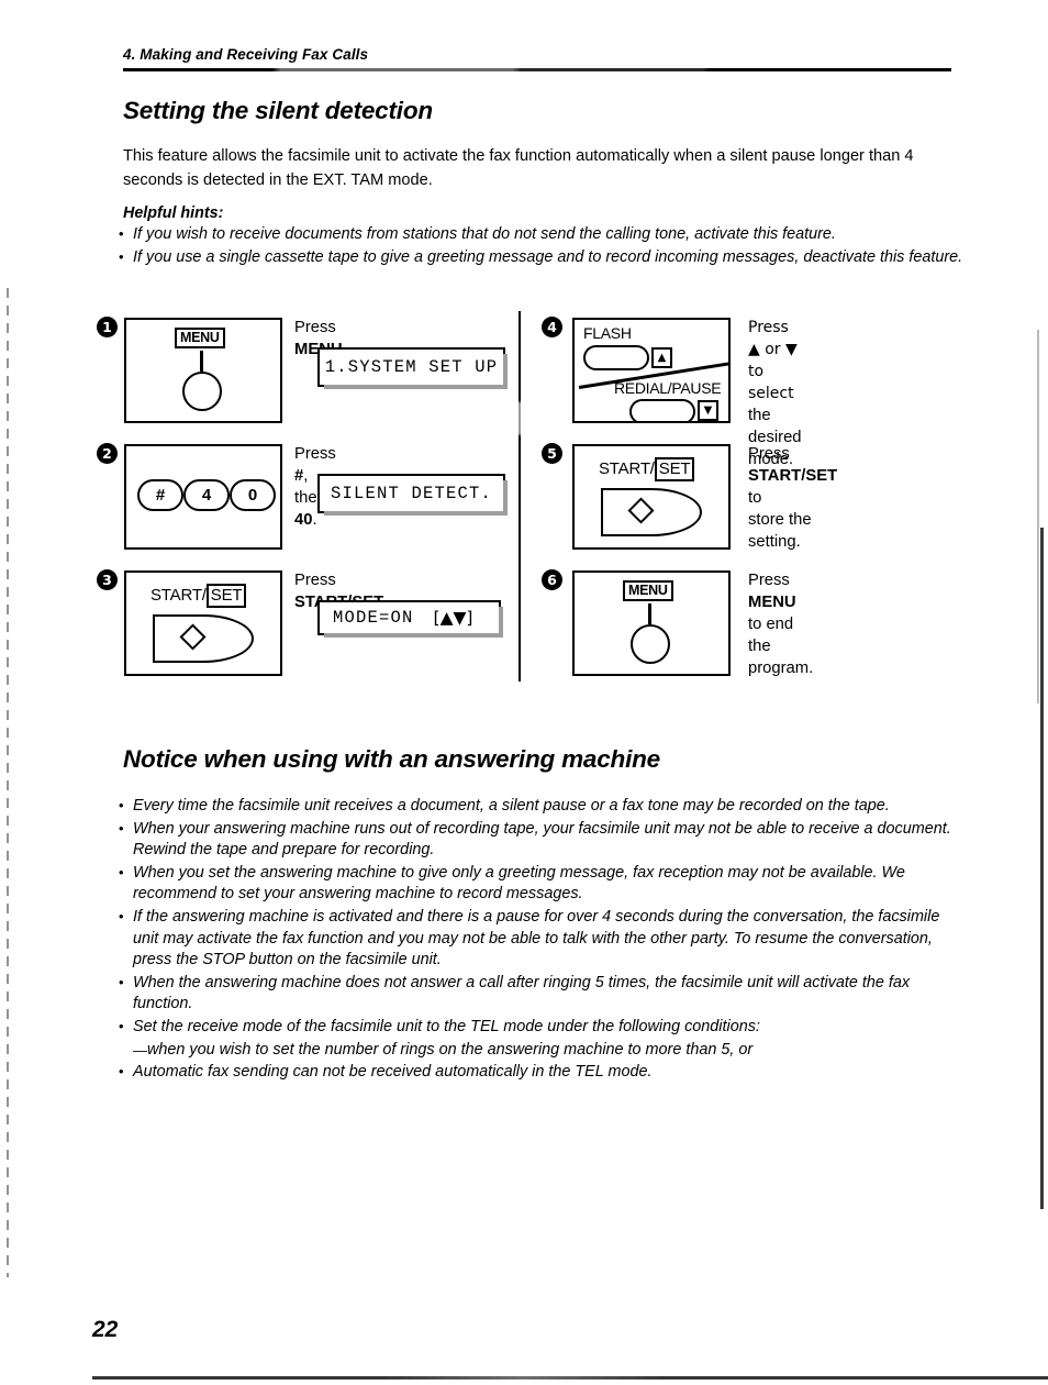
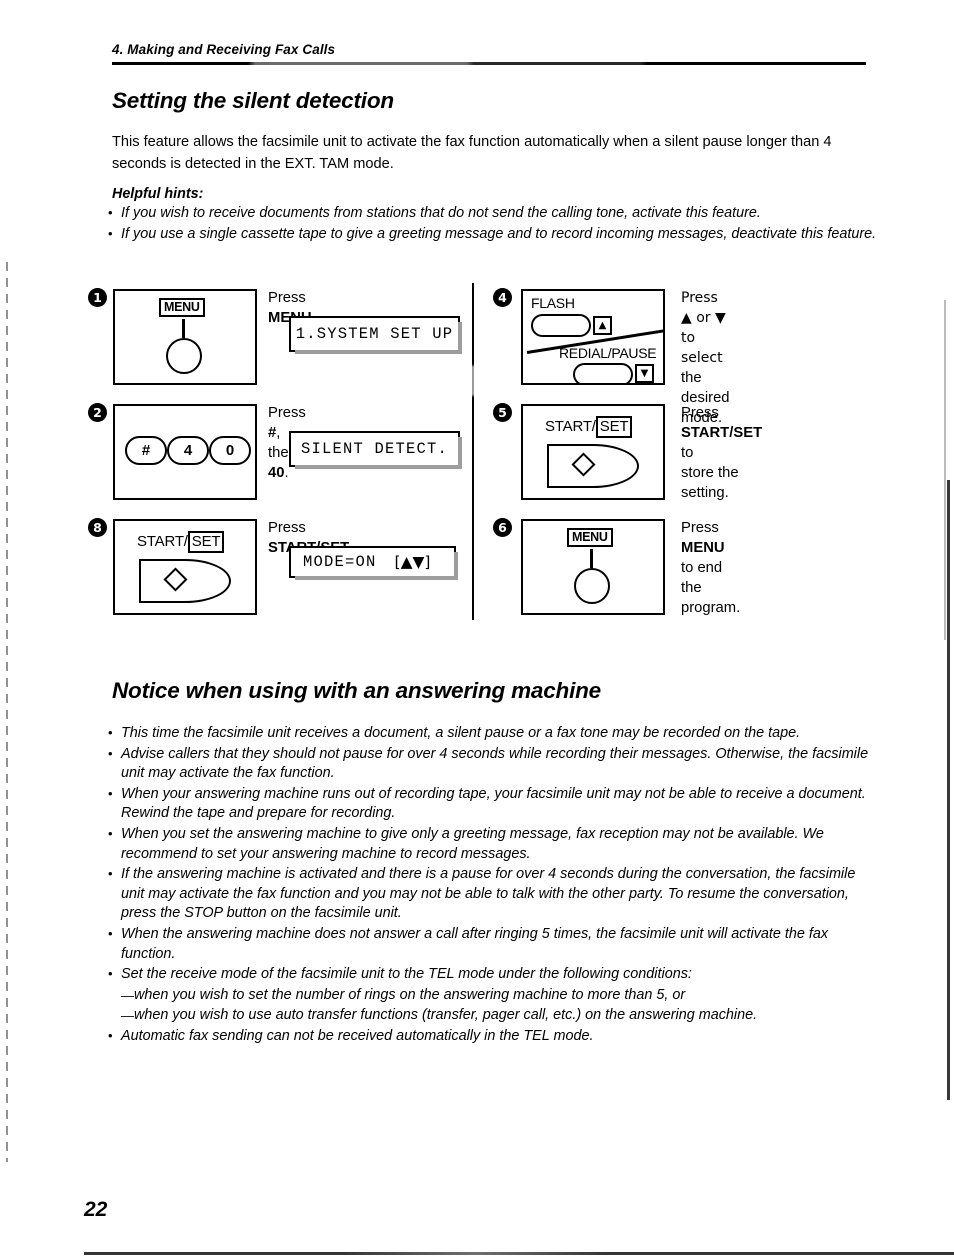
  4. Making and Receiving Fax Calls
  Setting the silent detection
  This feature allows the facsimile unit to activate the fax function automatically when a silent pause longer than 4 seconds is detected in the EXT. TAM mode.
  Helpful hints:
  If you wish to receive documents from stations that do not send the calling tone, activate this feature.
  If you use a single cassette tape to give a greeting message and to record incoming messages, deactivate this feature.
  1
  MENU
  Press ME
  1.SYSTEM SET UP
  2
  #
  4
  0
  Press #, the 40.
  SILENT DETECT.
- 3
+ 8
  START/ SET
  MODE=ON
  [▲▼]
  4
  FLASH
  ▲
  REDIAL/PAUSE
  ▼
  Press ▲ or ▼ to select
  the desired mode.
  5
  START/ SET
  Press START/SET to
  store the setting.
  6
  MENU
  Press MENU to end the
  program.
  Notice when using with an answering machine
- Every time the facsimile unit receives a document, a silent pause or a fax tone may be recorded on the tape.
+ This time the facsimile unit receives a document, a silent pause or a fax tone may be recorded on the tape.
+ Advise callers that they should not pause for over 4 seconds while recording their messages. Otherwise, the facsimile unit may activate the fax function.
  When your answering machine runs out of recording tape, your facsimile unit may not be able to receive a document. Rewind the tape and prepare for recording.
  When you set the answering machine to give only a greeting message, fax reception may not be available. We recommend to set your answering machine to record messages.
  If the answering machine is activated and there is a pause for over 4 seconds during the conversation, the facsimile unit may activate the fax function and you may not be able to talk with the other party. To resume the conversation, press the STOP button on the facsimile unit.
  When the answering machine does not answer a call after ringing 5 times, the facsimile unit will activate the fax function.
  Set the receive mode of the facsimile unit to the TEL mode under the following conditions:
  when you wish to set the number of rings on the answering machine to more than 5, or
+ when you wish to use auto transfer functions (transfer, pager call, etc.) on the answering machine.
  Automatic fax sending can not be received automatically in the TEL mode.
  22
